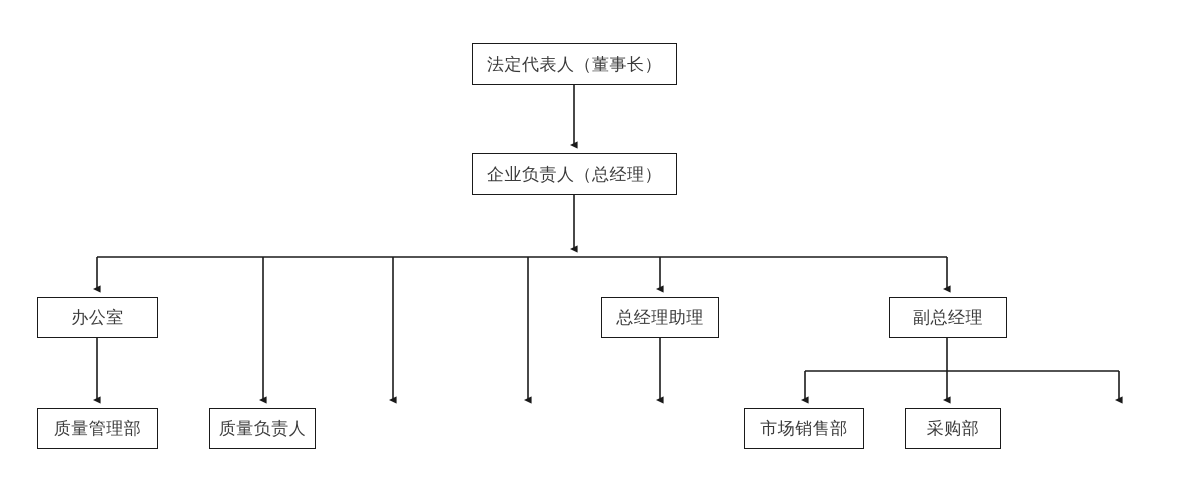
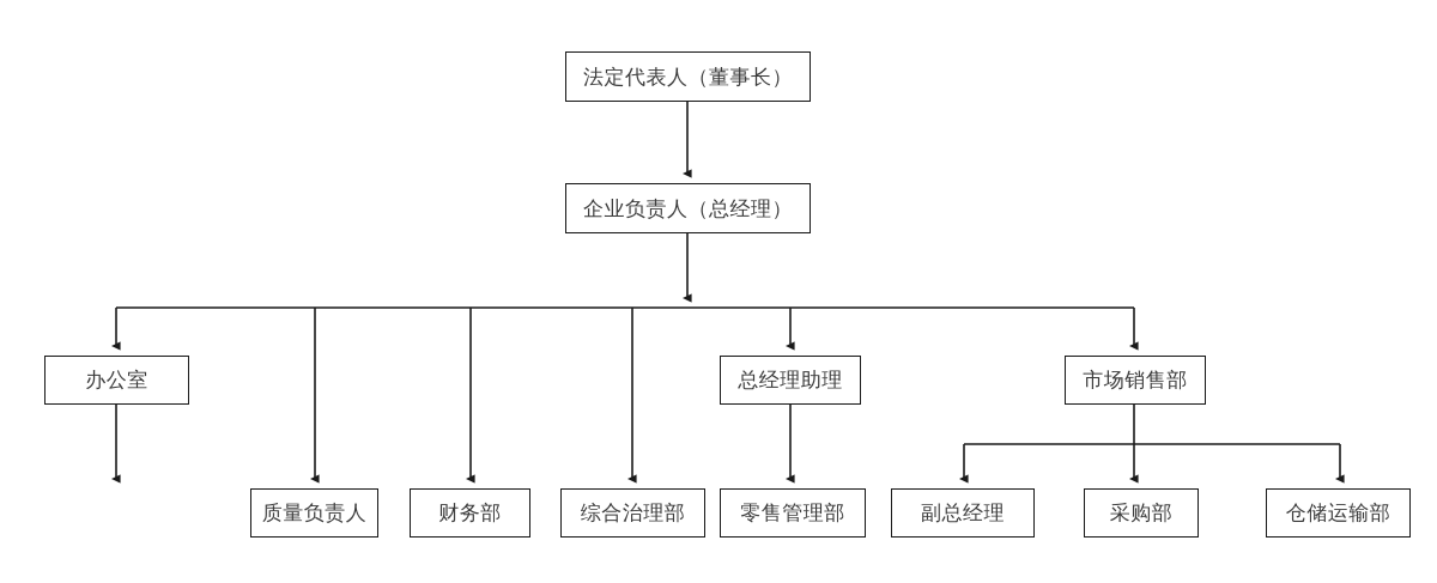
  法定代表人（董事长）
  企业负责人（总经理）
  办公室
  总经理助理
- 副总经理
+ 市场销售部
- 质量管理部
  质量负责人
+ 财务部
+ 综合治理部
+ 零售管理部
- 市场销售部
+ 副总经理
  采购部
+ 仓储运输部
